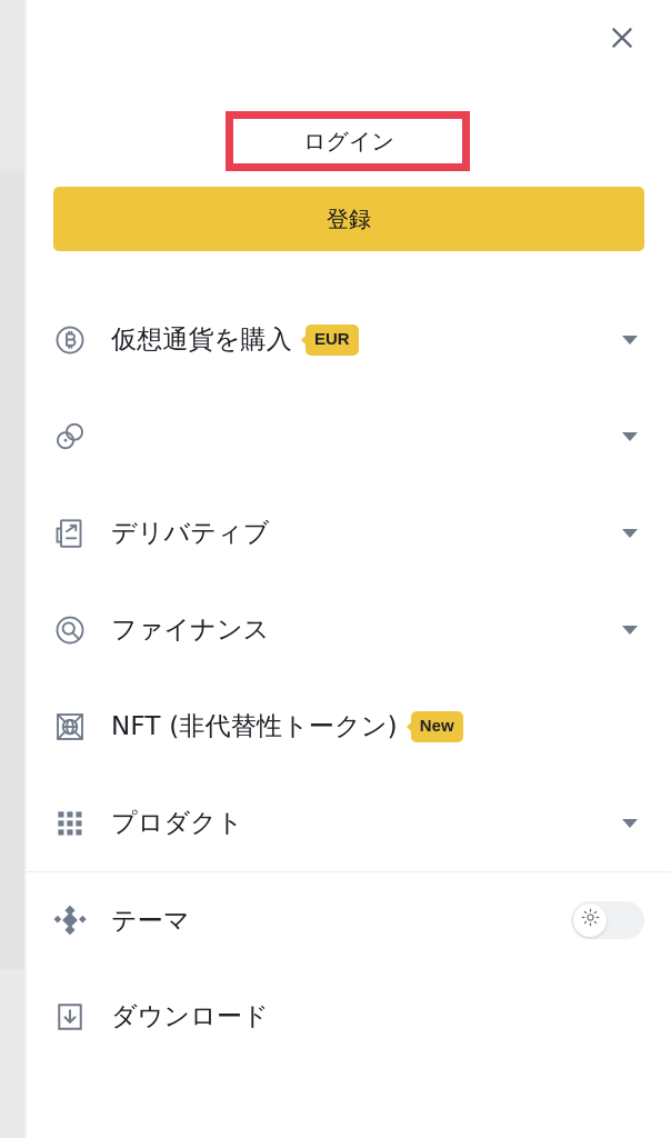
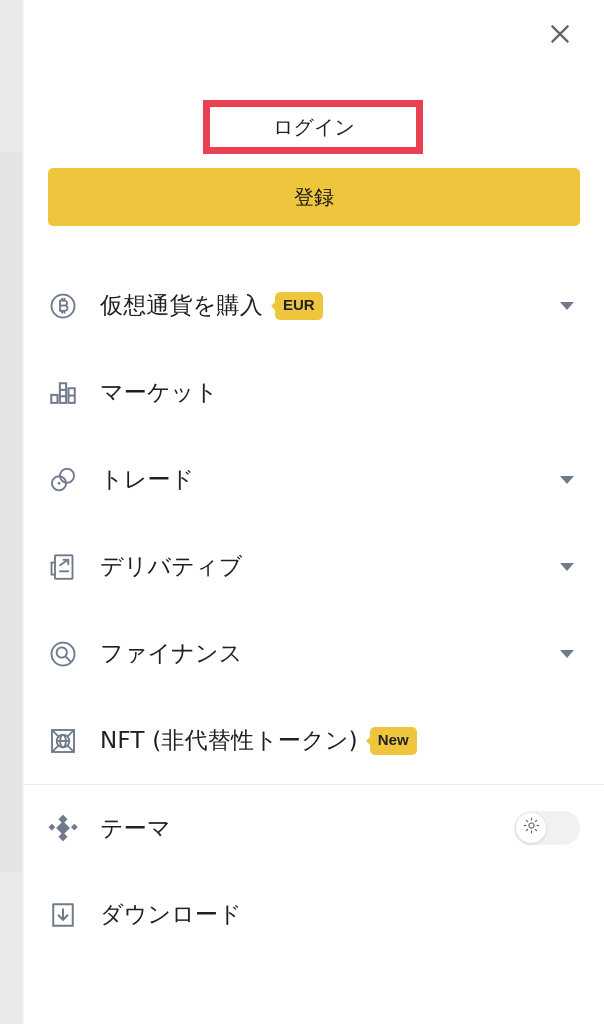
  ログイン
  登録
  仮想通貨を購入
  EUR
+ マーケット
+ トレード
  デリバティブ
  ファイナンス
  NFT (非代替性トークン)
  New
- プロダクト
  テーマ
  ダウンロード
